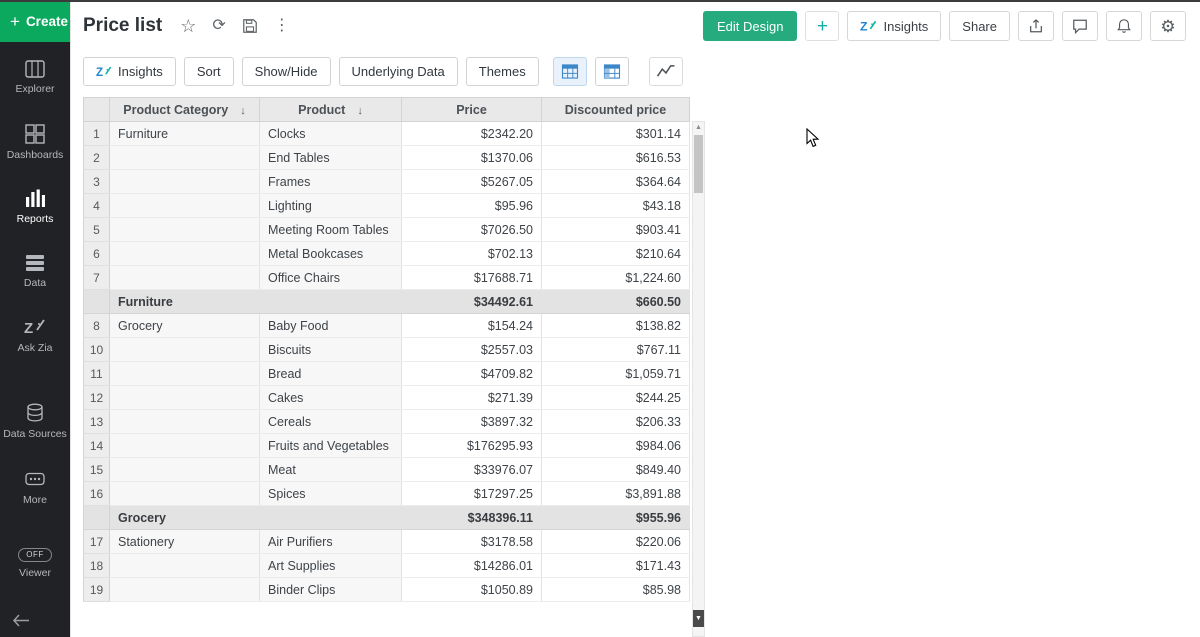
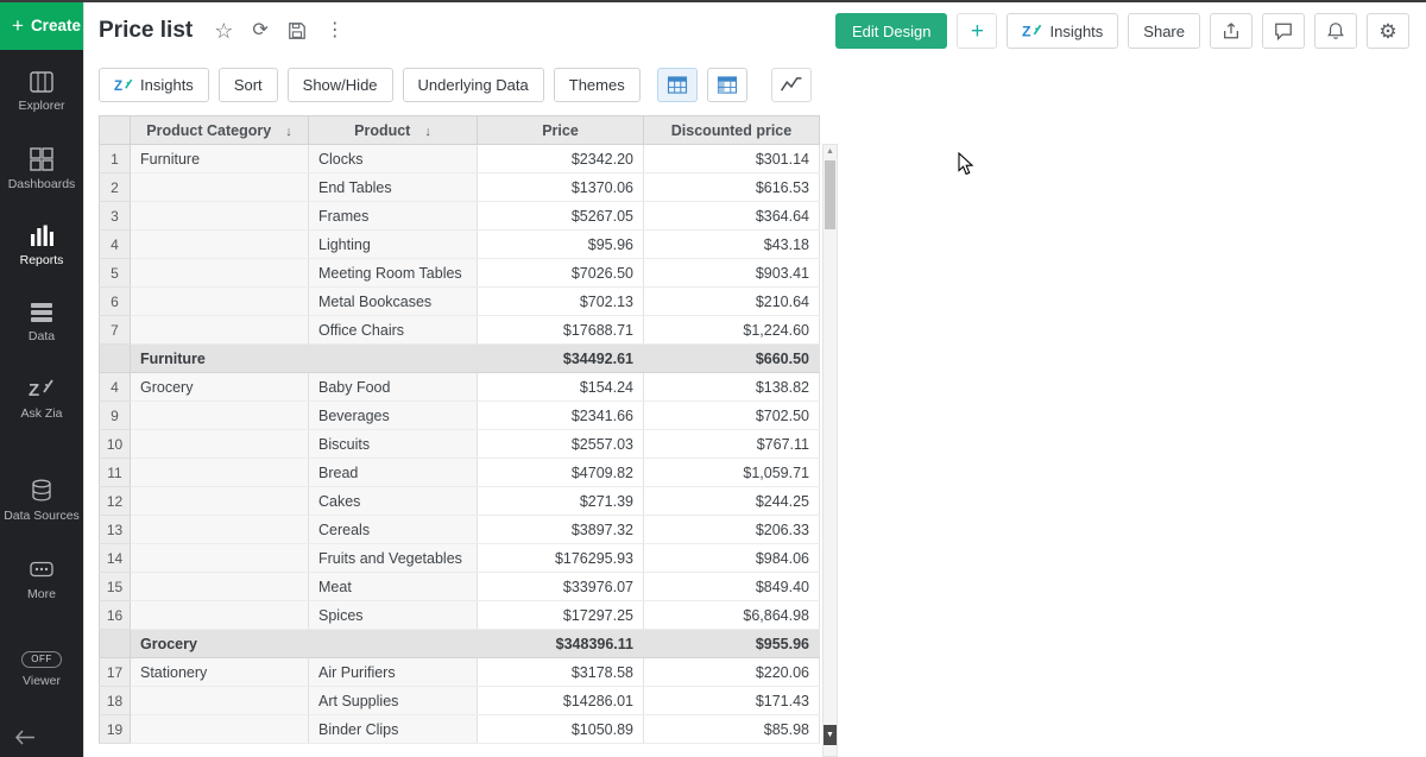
  +
  Create
  Explorer
  Dashboards
  Reports
  Data
  Z
  Ask Zia
  Data Sources
  More
  OFF
  Viewer
  Price list
  ☆
  ⟳
  ⋮
  Edit Design
  +
  Z
  Insights
  Share
  ⚙
  Z
  Insights
  Sort
  Show/Hide
  Underlying Data
  Themes
  	Product Category ↓	Product ↓	Price	Discounted price
  1	Furniture	Clocks	$2342.20	$301.14
  2		End Tables	$1370.06	$616.53
  3		Frames	$5267.05	$364.64
  4		Lighting	$95.96	$43.18
  5		Meeting Room Tables	$7026.50	$903.41
  6		Metal Bookcases	$702.13	$210.64
  7		Office Chairs	$17688.71	$1,224.60
  	Furniture		$34492.61	$660.50
- 8	Grocery	Baby Food	$154.24	$138.82
+ 4	Grocery	Baby Food	$154.24	$138.82
+ 9		Beverages	$2341.66	$702.50
  10		Biscuits	$2557.03	$767.11
  11		Bread	$4709.82	$1,059.71
  12		Cakes	$271.39	$244.25
  13		Cereals	$3897.32	$206.33
  14		Fruits and Vegetables	$176295.93	$984.06
  15		Meat	$33976.07	$849.40
- 16		Spices	$17297.25	$3,891.88
+ 16		Spices	$17297.25	$6,864.98
  	Grocery		$348396.11	$955.96
  17	Stationery	Air Purifiers	$3178.58	$220.06
  18		Art Supplies	$14286.01	$171.43
  19		Binder Clips	$1050.89	$85.98
